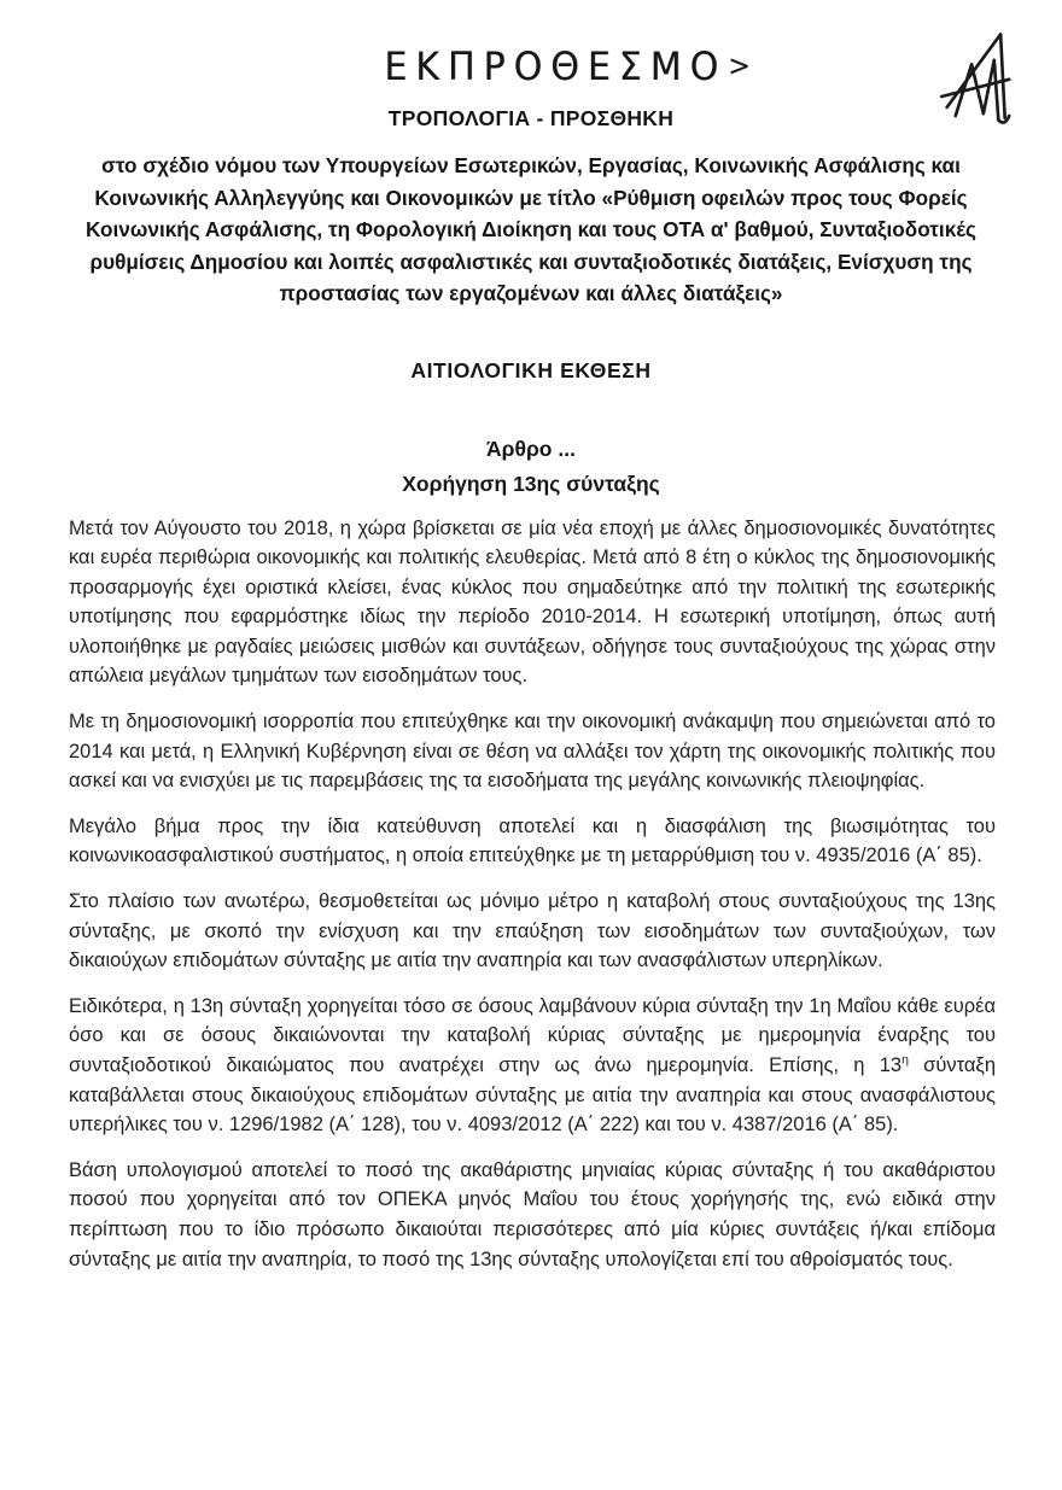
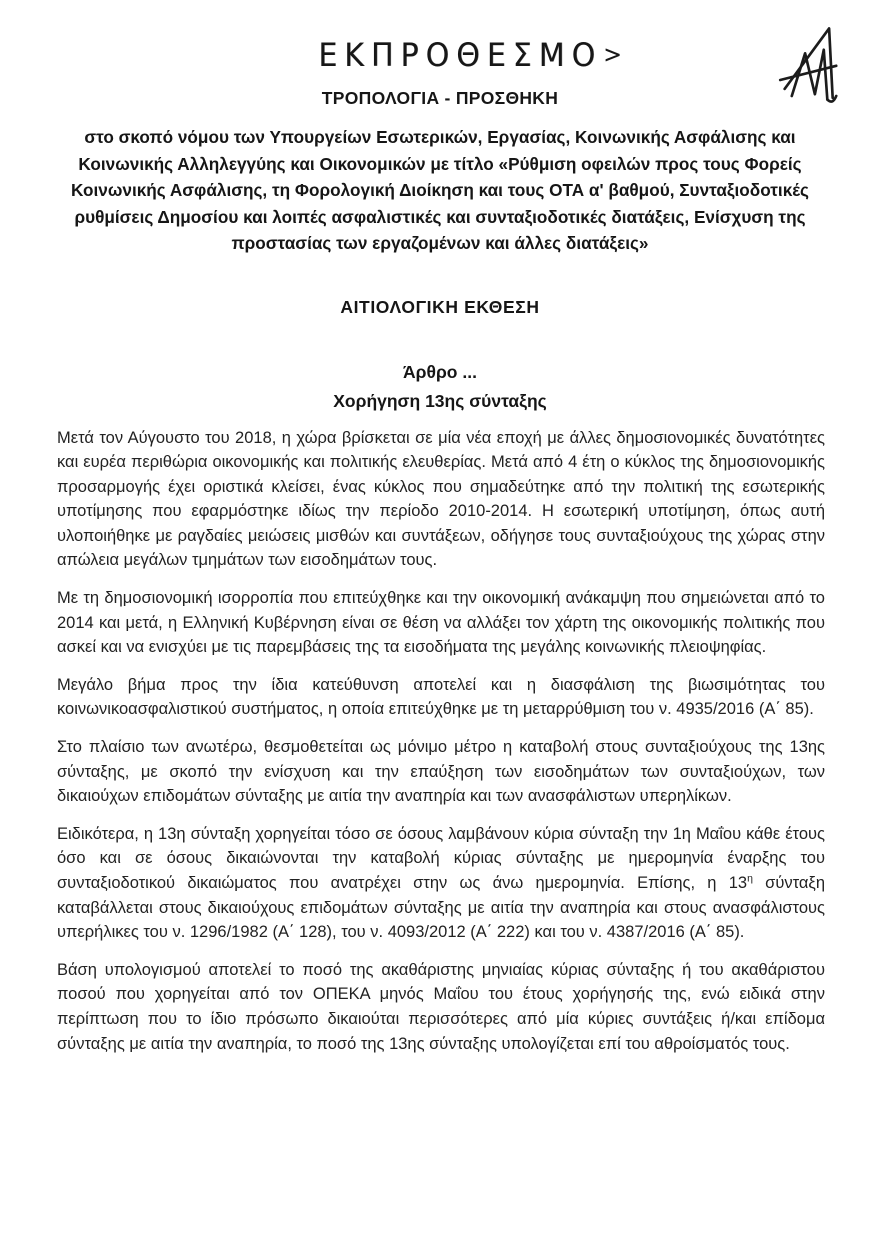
  ΕΚΠΡΟΘΕΣΜΟ>
  ΤΡΟΠΟΛΟΓΙΑ - ΠΡΟΣΘΗΚΗ
- στο σχέδιο νόμου των Υπουργείων Εσωτερικών, Εργασίας, Κοινωνικής Ασφάλισης και Κοινωνικής Αλληλεγγύης και Οικονομικών με τίτλο «Ρύθμιση οφειλών προς τους Φορείς Κοινωνικής Ασφάλισης, τη Φορολογική Διοίκηση και τους ΟΤΑ α' βαθμού, Συνταξιοδοτικές ρυθμίσεις Δημοσίου και λοιπές ασφαλιστικές και συνταξιοδοτικές διατάξεις, Ενίσχυση της προστασίας των εργαζομένων και άλλες διατάξεις»
+ στο σκοπό νόμου των Υπουργείων Εσωτερικών, Εργασίας, Κοινωνικής Ασφάλισης και Κοινωνικής Αλληλεγγύης και Οικονομικών με τίτλο «Ρύθμιση οφειλών προς τους Φορείς Κοινωνικής Ασφάλισης, τη Φορολογική Διοίκηση και τους ΟΤΑ α' βαθμού, Συνταξιοδοτικές ρυθμίσεις Δημοσίου και λοιπές ασφαλιστικές και συνταξιοδοτικές διατάξεις, Ενίσχυση της προστασίας των εργαζομένων και άλλες διατάξεις»
  ΑΙΤΙΟΛΟΓΙΚΗ ΕΚΘΕΣΗ
  Άρθρο ...
  Χορήγηση 13ης σύνταξης
- Μετά τον Αύγουστο του 2018, η χώρα βρίσκεται σε μία νέα εποχή με άλλες δημοσιονομικές δυνατότητες και ευρέα περιθώρια οικονομικής και πολιτικής ελευθερίας. Μετά από 8 έτη ο κύκλος της δημοσιονομικής προσαρμογής έχει οριστικά κλείσει, ένας κύκλος που σημαδεύτηκε από την πολιτική της εσωτερικής υποτίμησης που εφαρμόστηκε ιδίως την περίοδο 2010-2014. Η εσωτερική υποτίμηση, όπως αυτή υλοποιήθηκε με ραγδαίες μειώσεις μισθών και συντάξεων, οδήγησε τους συνταξιούχους της χώρας στην απώλεια μεγάλων τμημάτων των εισοδημάτων τους.
+ Μετά τον Αύγουστο του 2018, η χώρα βρίσκεται σε μία νέα εποχή με άλλες δημοσιονομικές δυνατότητες και ευρέα περιθώρια οικονομικής και πολιτικής ελευθερίας. Μετά από 4 έτη ο κύκλος της δημοσιονομικής προσαρμογής έχει οριστικά κλείσει, ένας κύκλος που σημαδεύτηκε από την πολιτική της εσωτερικής υποτίμησης που εφαρμόστηκε ιδίως την περίοδο 2010-2014. Η εσωτερική υποτίμηση, όπως αυτή υλοποιήθηκε με ραγδαίες μειώσεις μισθών και συντάξεων, οδήγησε τους συνταξιούχους της χώρας στην απώλεια μεγάλων τμημάτων των εισοδημάτων τους.
  Με τη δημοσιονομική ισορροπία που επιτεύχθηκε και την οικονομική ανάκαμψη που σημειώνεται από το 2014 και μετά, η Ελληνική Κυβέρνηση είναι σε θέση να αλλάξει τον χάρτη της οικονομικής πολιτικής που ασκεί και να ενισχύει με τις παρεμβάσεις της τα εισοδήματα της μεγάλης κοινωνικής πλειοψηφίας.
  Μεγάλο βήμα προς την ίδια κατεύθυνση αποτελεί και η διασφάλιση της βιωσιμότητας του κοινωνικοασφαλιστικού συστήματος, η οποία επιτεύχθηκε με τη μεταρρύθμιση του ν. 4935/2016 (Α΄ 85).
  Στο πλαίσιο των ανωτέρω, θεσμοθετείται ως μόνιμο μέτρο η καταβολή στους συνταξιούχους της 13ης σύνταξης, με σκοπό την ενίσχυση και την επαύξηση των εισοδημάτων των συνταξιούχων, των δικαιούχων επιδομάτων σύνταξης με αιτία την αναπηρία και των ανασφάλιστων υπερηλίκων.
- Ειδικότερα, η 13η σύνταξη χορηγείται τόσο σε όσους λαμβάνουν κύρια σύνταξη την 1η Μαΐου κάθε ευρέα όσο και σε όσους δικαιώνονται την καταβολή κύριας σύνταξης με ημερομηνία έναρξης του συνταξιοδοτικού δικαιώματος που ανατρέχει στην ως άνω ημερομηνία. Επίσης, η 13η σύνταξη καταβάλλεται στους δικαιούχους επιδομάτων σύνταξης με αιτία την αναπηρία και στους ανασφάλιστους υπερήλικες του ν. 1296/1982 (Α΄ 128), του ν. 4093/2012 (Α΄ 222) και του ν. 4387/2016 (Α΄ 85).
+ Ειδικότερα, η 13η σύνταξη χορηγείται τόσο σε όσους λαμβάνουν κύρια σύνταξη την 1η Μαΐου κάθε έτους όσο και σε όσους δικαιώνονται την καταβολή κύριας σύνταξης με ημερομηνία έναρξης του συνταξιοδοτικού δικαιώματος που ανατρέχει στην ως άνω ημερομηνία. Επίσης, η 13η σύνταξη καταβάλλεται στους δικαιούχους επιδομάτων σύνταξης με αιτία την αναπηρία και στους ανασφάλιστους υπερήλικες του ν. 1296/1982 (Α΄ 128), του ν. 4093/2012 (Α΄ 222) και του ν. 4387/2016 (Α΄ 85).
  Βάση υπολογισμού αποτελεί το ποσό της ακαθάριστης μηνιαίας κύριας σύνταξης ή του ακαθάριστου ποσού που χορηγείται από τον ΟΠΕΚΑ μηνός Μαΐου του έτους χορήγησής της, ενώ ειδικά στην περίπτωση που το ίδιο πρόσωπο δικαιούται περισσότερες από μία κύριες συντάξεις ή/και επίδομα σύνταξης με αιτία την αναπηρία, το ποσό της 13ης σύνταξης υπολογίζεται επί του αθροίσματός τους.
